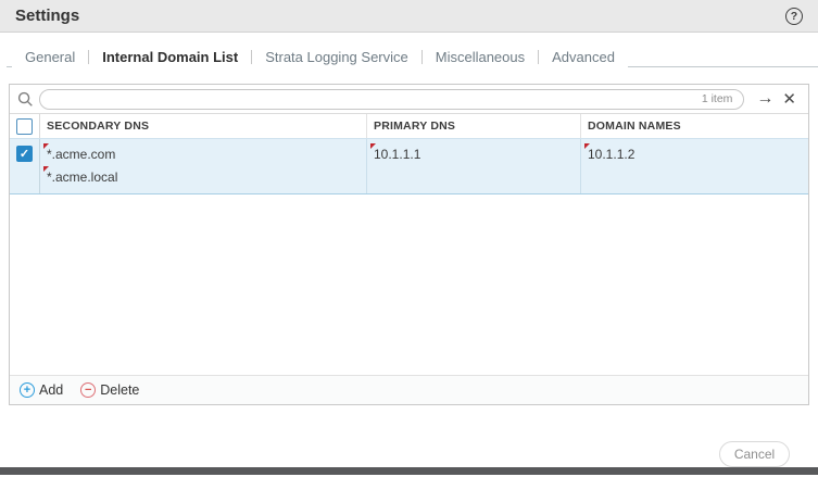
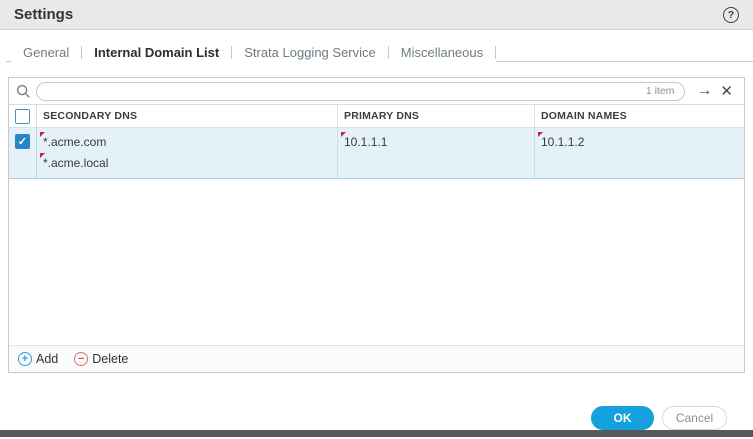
  Settings
  ?
  General
  Internal Domain List
  Strata Logging Service
  Miscellaneous
- Advanced
  1 item
  →
  ✕
  SECONDARY DNS
  PRIMARY DNS
  DOMAIN NAMES
  ✓
  *.acme.com
  *.acme.local
  10.1.1.1
  10.1.1.2
  +
  Add
  −
  Delete
+ OK
  Cancel
